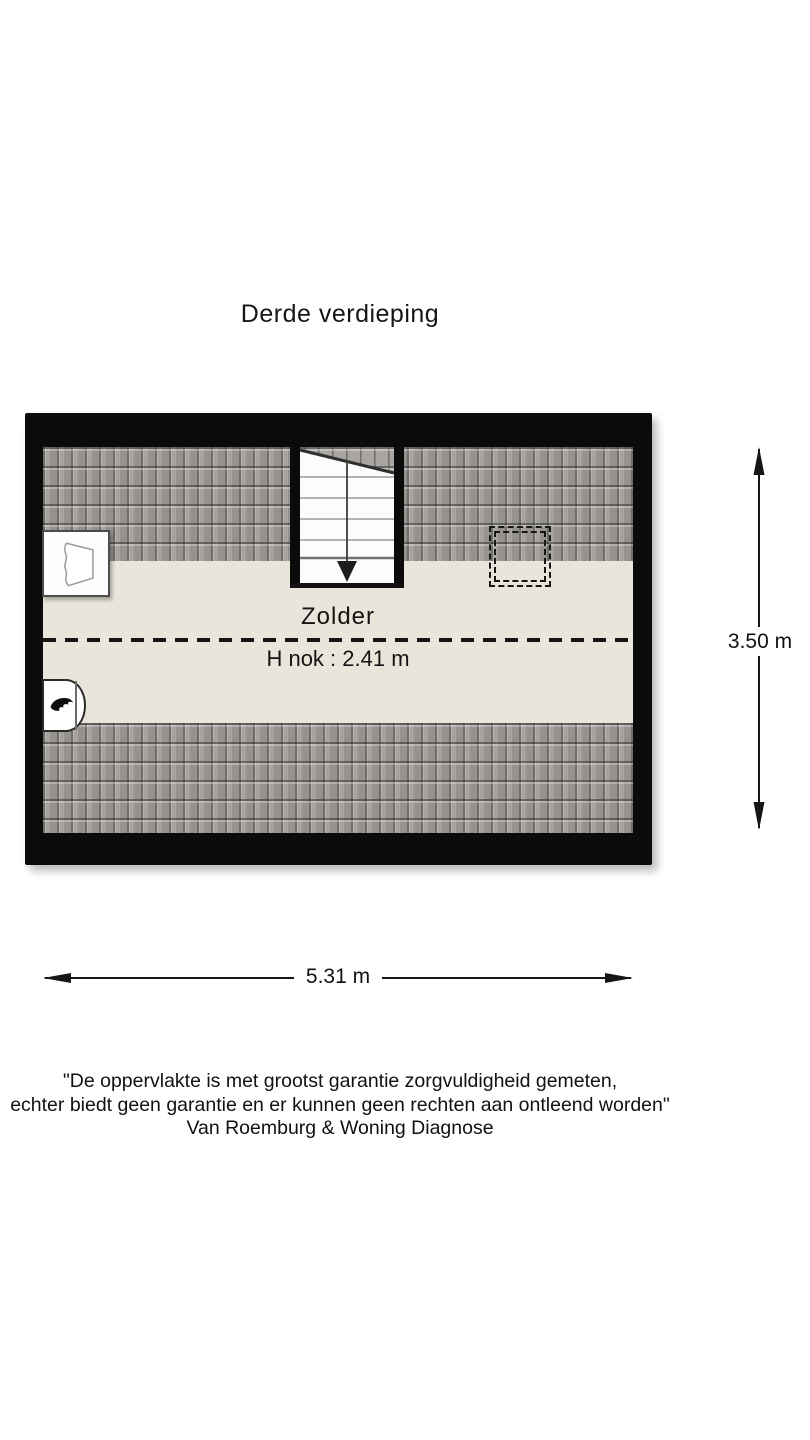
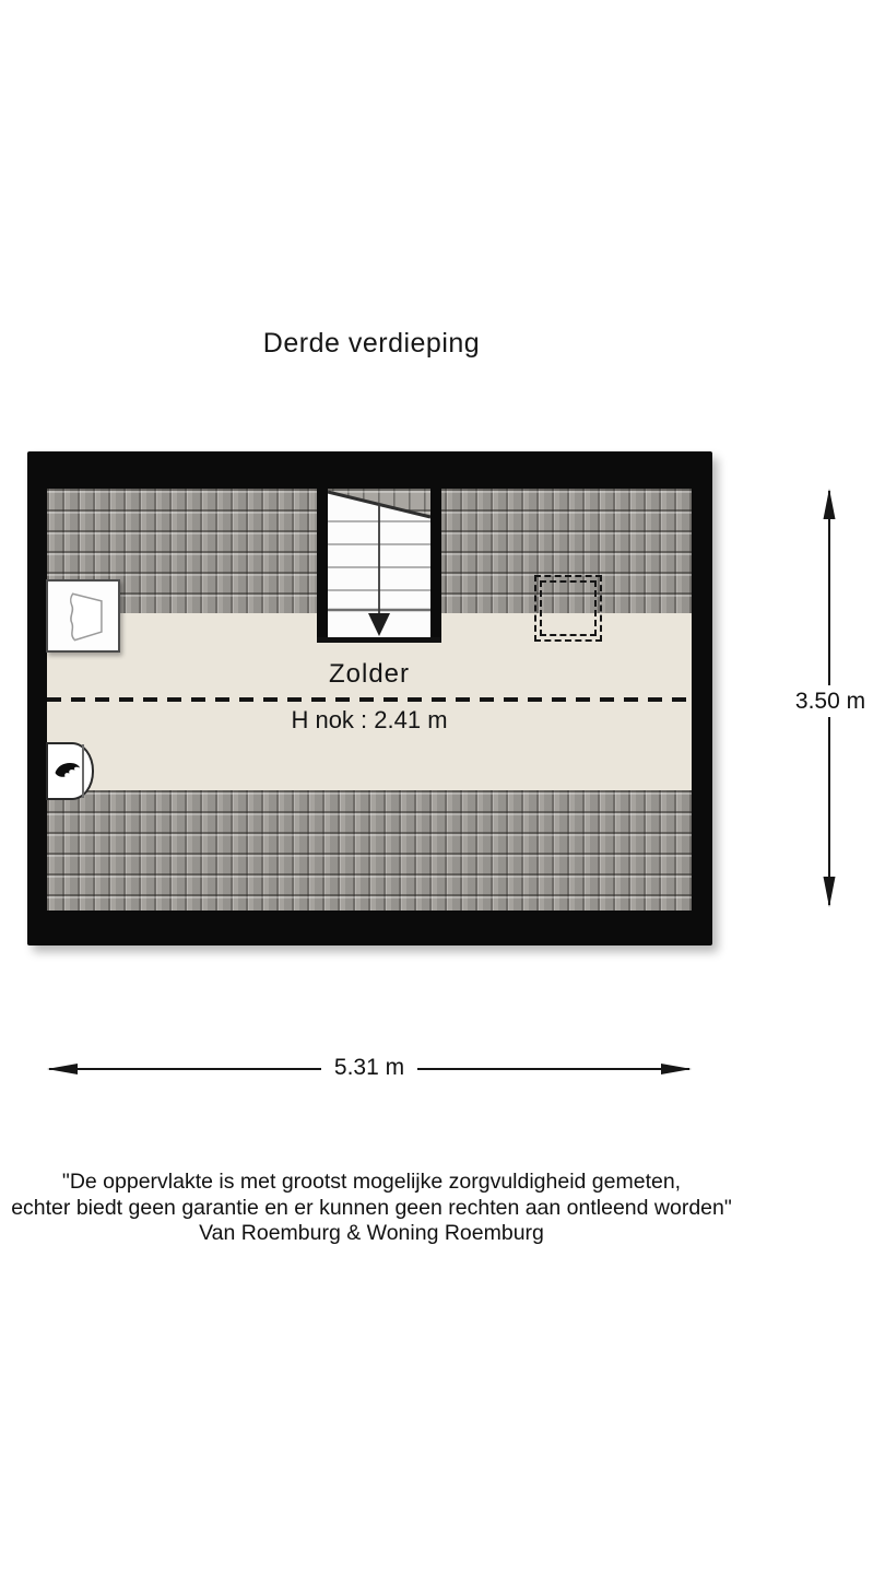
  Derde verdieping
  Zolder
  H nok : 2.41 m
  5.31 m
  3.50 m
- "De oppervlakte is met grootst garantie zorgvuldigheid gemeten,
+ "De oppervlakte is met grootst mogelijke zorgvuldigheid gemeten,
  echter biedt geen garantie en er kunnen geen rechten aan ontleend worden"
- Van Roemburg & Woning Diagnose
+ Van Roemburg & Woning Roemburg
